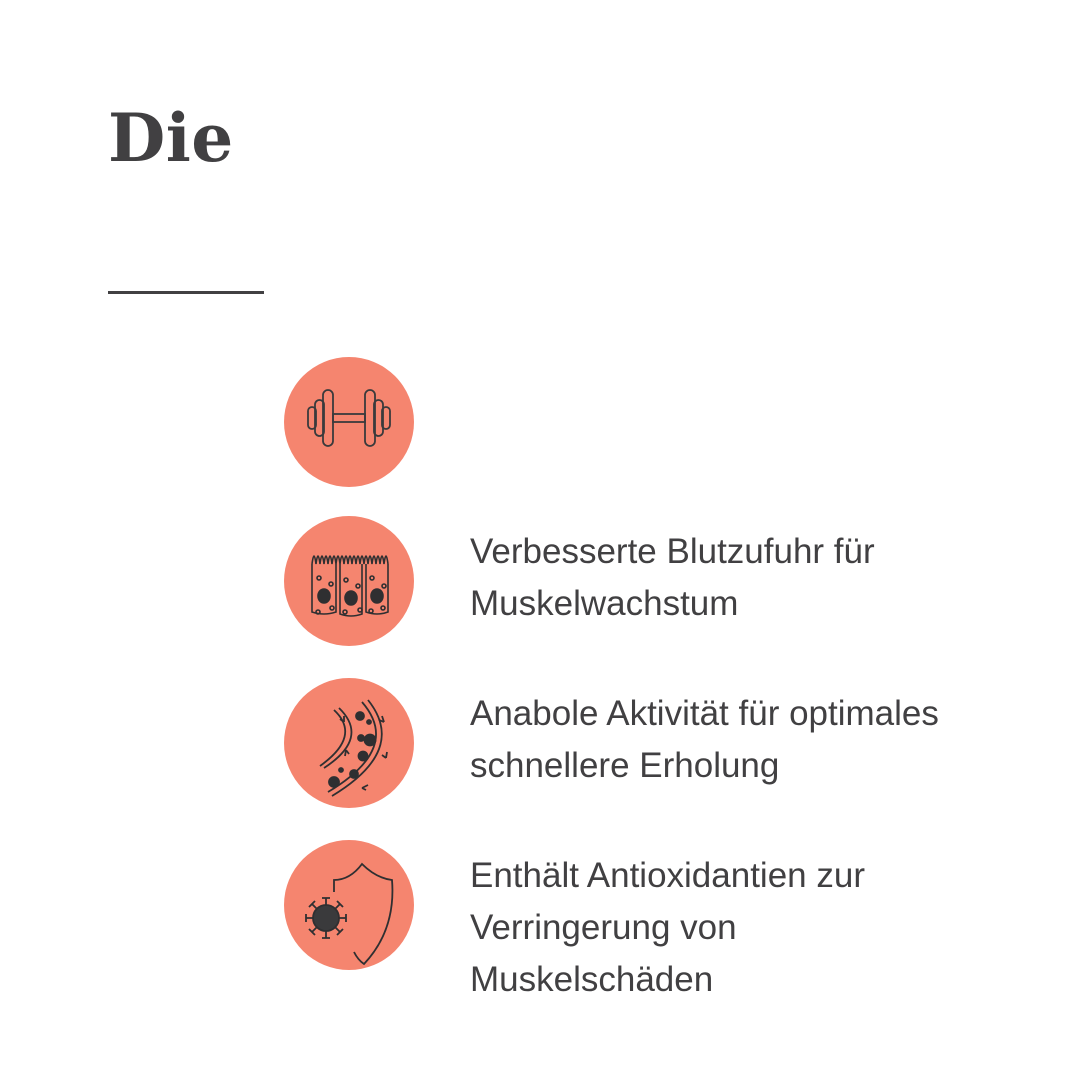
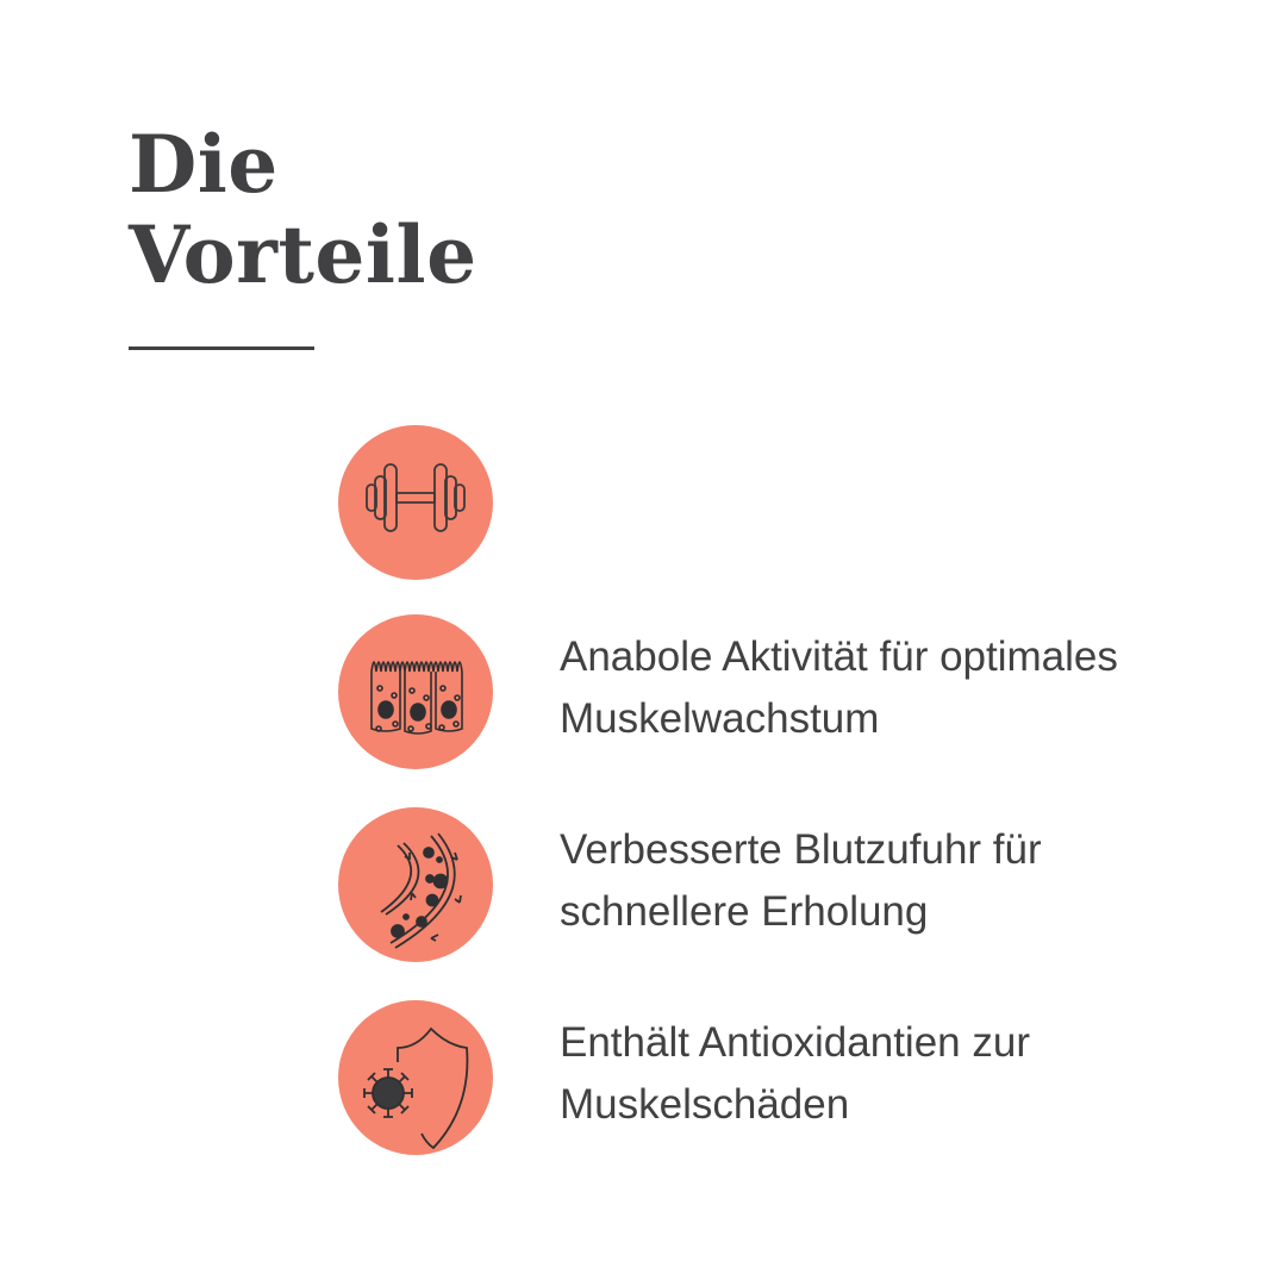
  Die
+ Vorteile
- Verbesserte Blutzufuhr für
+ Anabole Aktivität für optimales
  Muskelwachstum
- Anabole Aktivität für optimales
+ Verbesserte Blutzufuhr für
  schnellere Erholung
  Enthält Antioxidantien zur
- Verringerung von
  Muskelschäden
